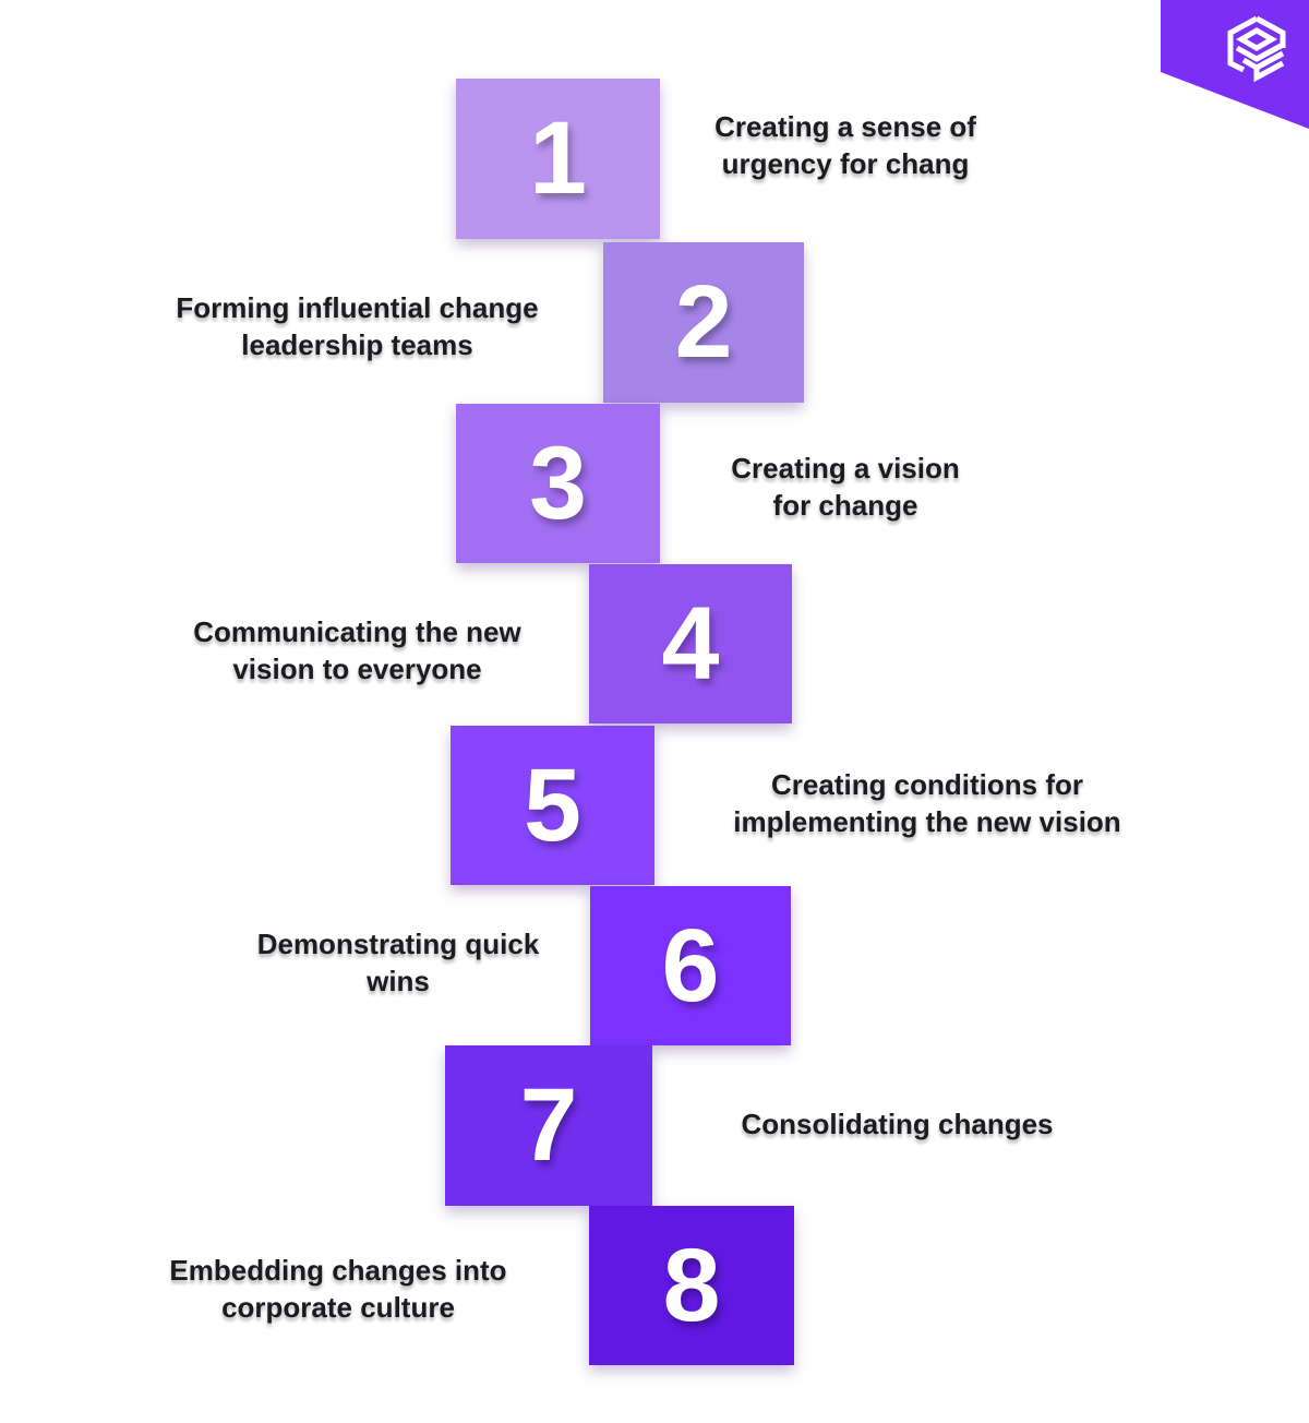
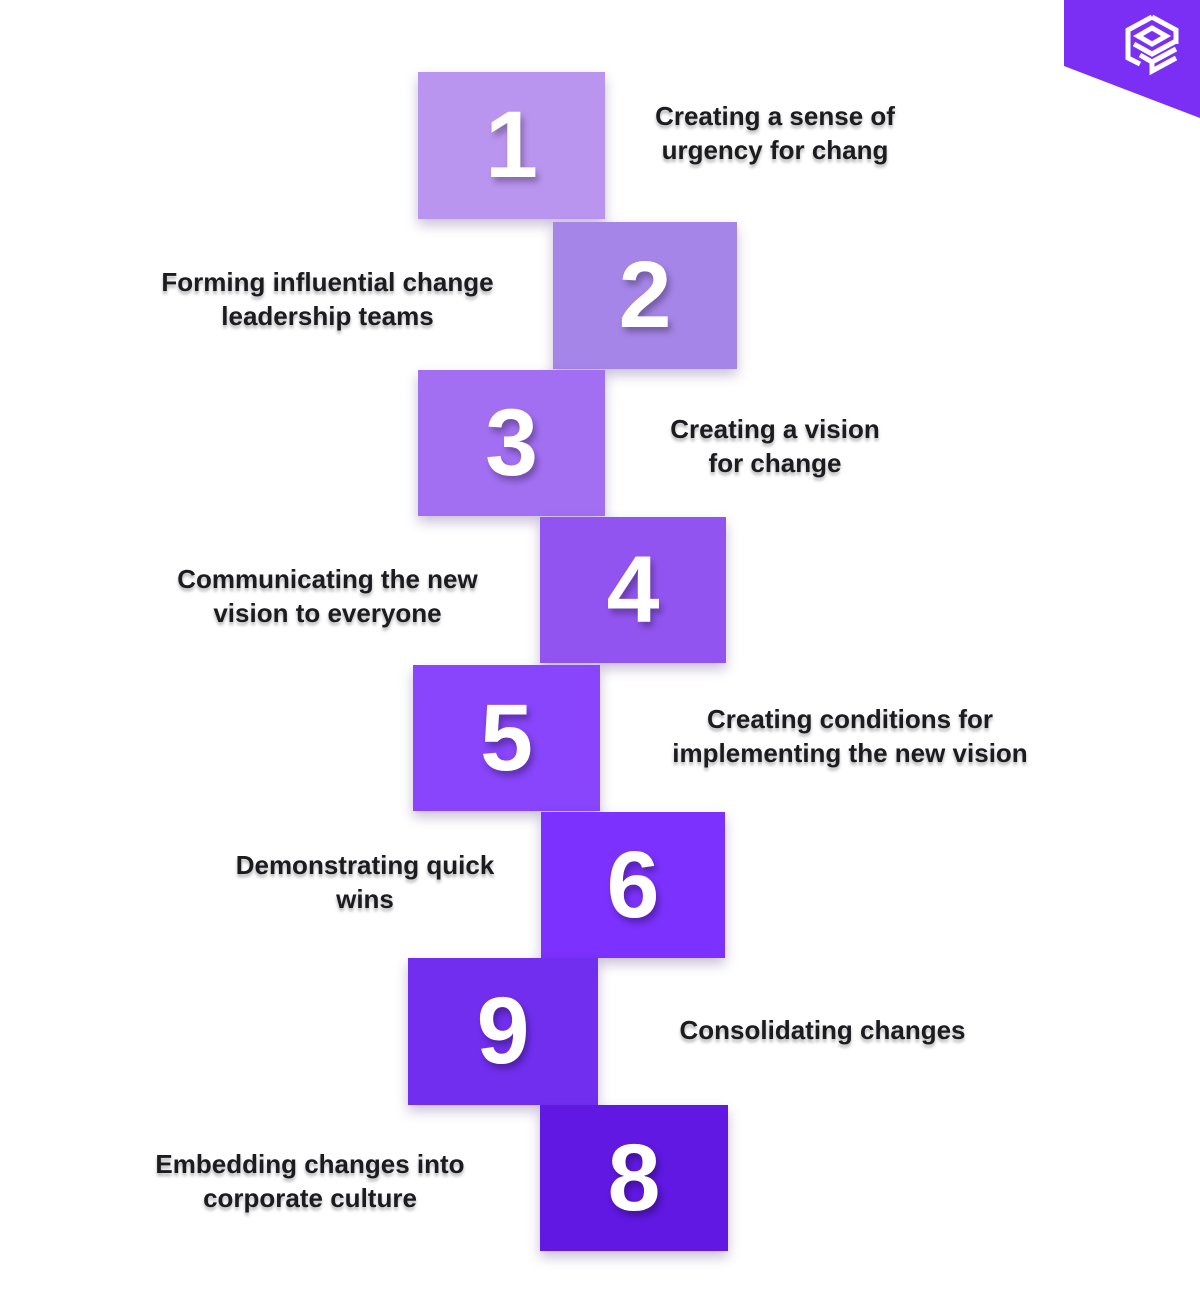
  1
  Creating a sense of
  urgency for chang
  2
  Forming influential change
  leadership teams
  3
  Creating a vision
  for change
  4
  Communicating the new
  vision to everyone
  5
  Creating conditions for
  implementing the new vision
  6
  Demonstrating quick
  wins
- 7
+ 9
  Consolidating changes
  8
  Embedding changes into
  corporate culture
